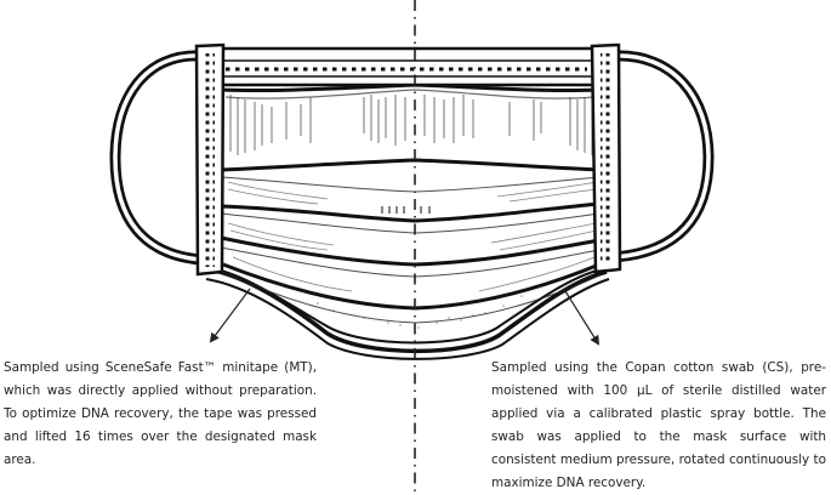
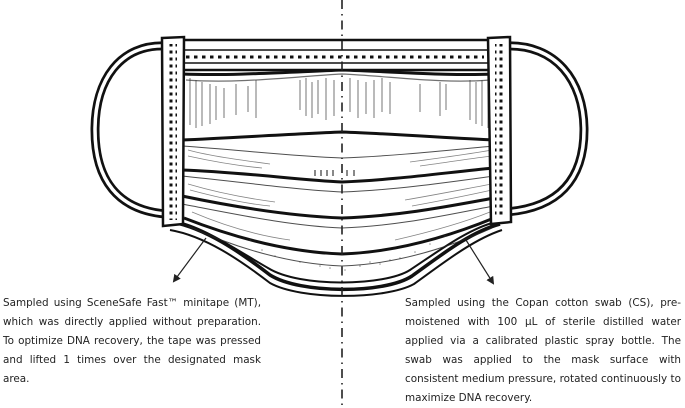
- Sampled using SceneSafe Fast™ minitape (MT), which was directly applied without preparation. To optimize DNA recovery, the tape was pressed and lifted 16 times over the designated mask area.
+ Sampled using SceneSafe Fast™ minitape (MT), which was directly applied without preparation. To optimize DNA recovery, the tape was pressed and lifted 1 times over the designated mask area.
  Sampled using the Copan cotton swab (CS), pre-moistened with 100 µL of sterile distilled water applied via a calibrated plastic spray bottle. The swab was applied to the mask surface with consistent medium pressure, rotated continuously to maximize DNA recovery.
